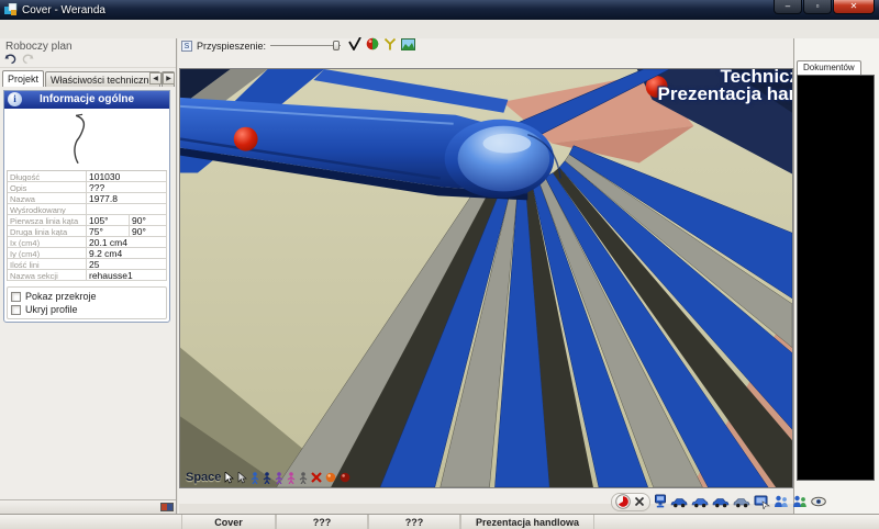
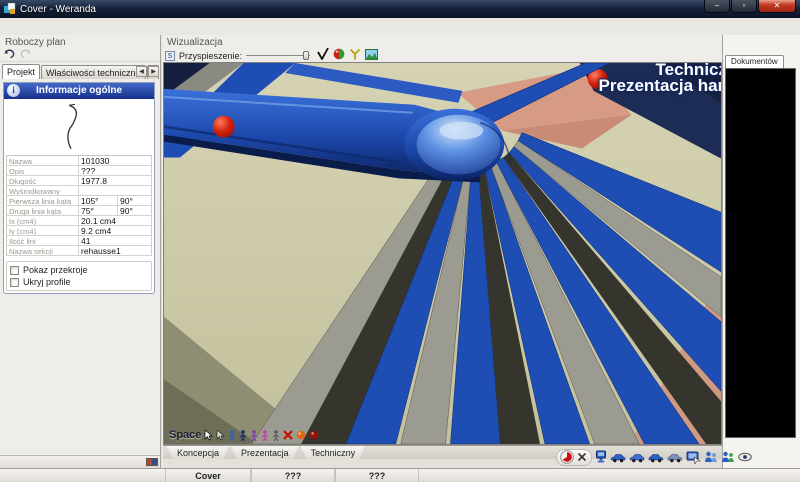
  Cover - Weranda
  –
  ▫
  ✕
  Roboczy plan
  Projekt
  Właściwości techniczn
  i
  Informacje ogólne
- Długość
+ Nazwa
  101030
  Opis
  ???
- Nazwa
+ Długość
  1977.8
  Wyśrodkowany
  Pierwsza linia kąta
  105°
  90°
  Druga linia kąta
  75°
  90°
  Ix (cm4)
  20.1 cm4
  Iy (cm4)
  9.2 cm4
  Ilość lini
- 25
+ 41
  Nazwa sekcji
  rehausse1
  Pokaz przekroje
  Ukryj profile
+ Wizualizacja
  Przyspieszenie:
  Technic
  Prezentacja ha
  Space
+ Koncepcja
+ Prezentacja
+ Techniczny
  Dokumentów
  Cover
  ???
  ???
- Prezentacja handlowa
